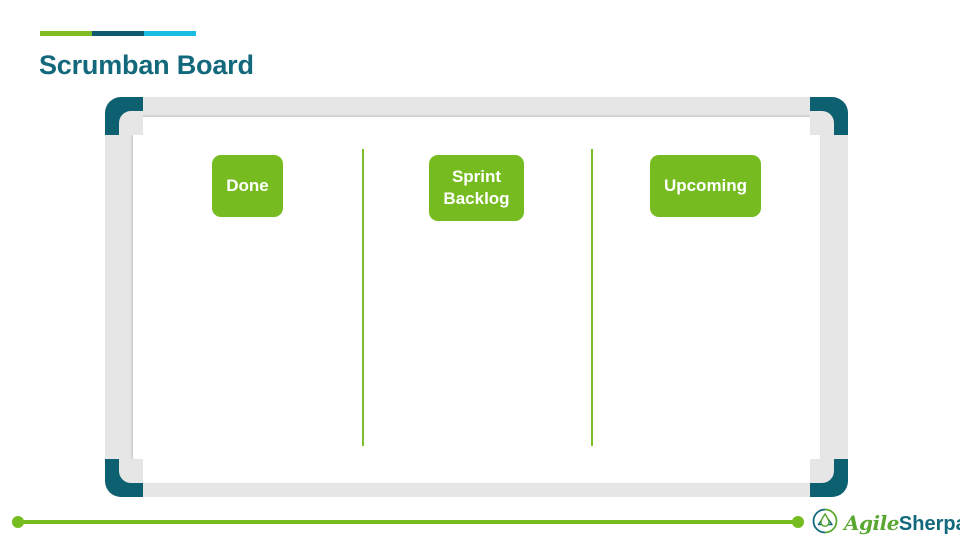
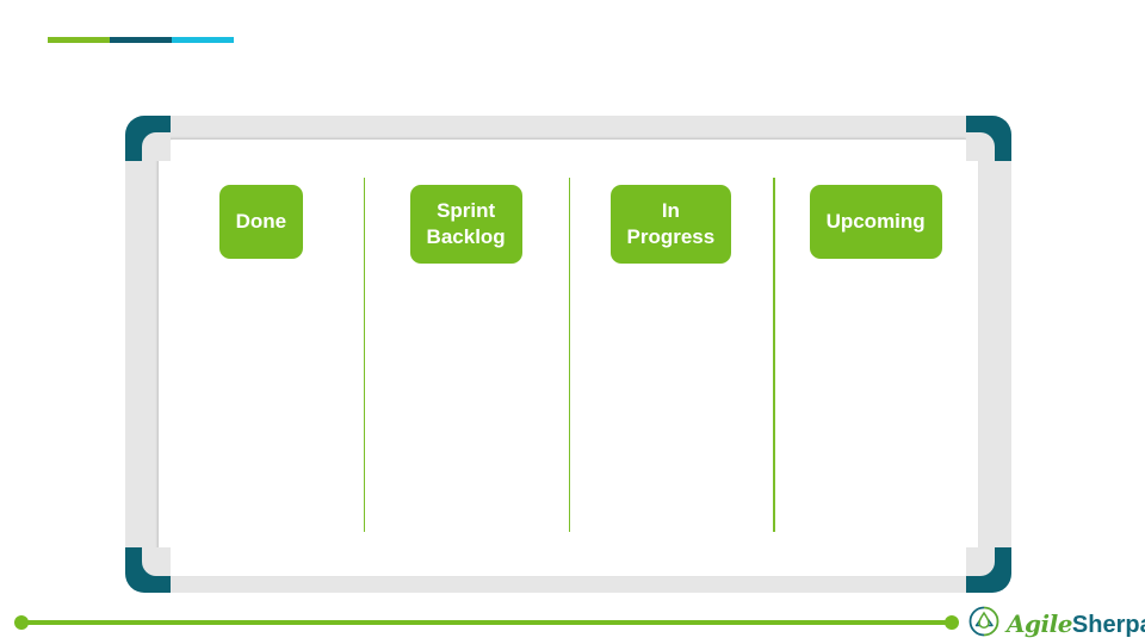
- Scrumban Board
  Done
  Sprint
  Backlog
+ In
+ Progress
  Upcoming
  AgileSherp
